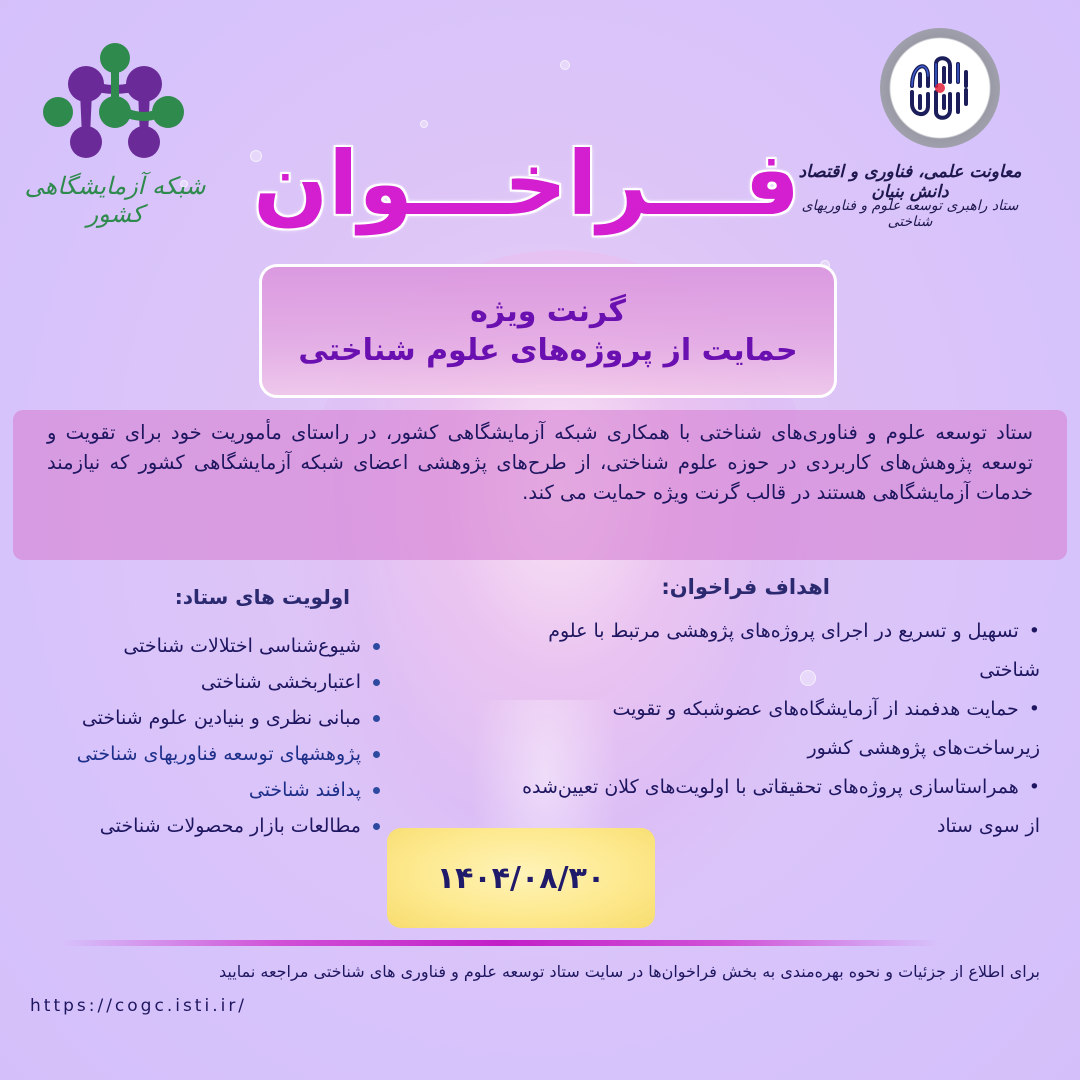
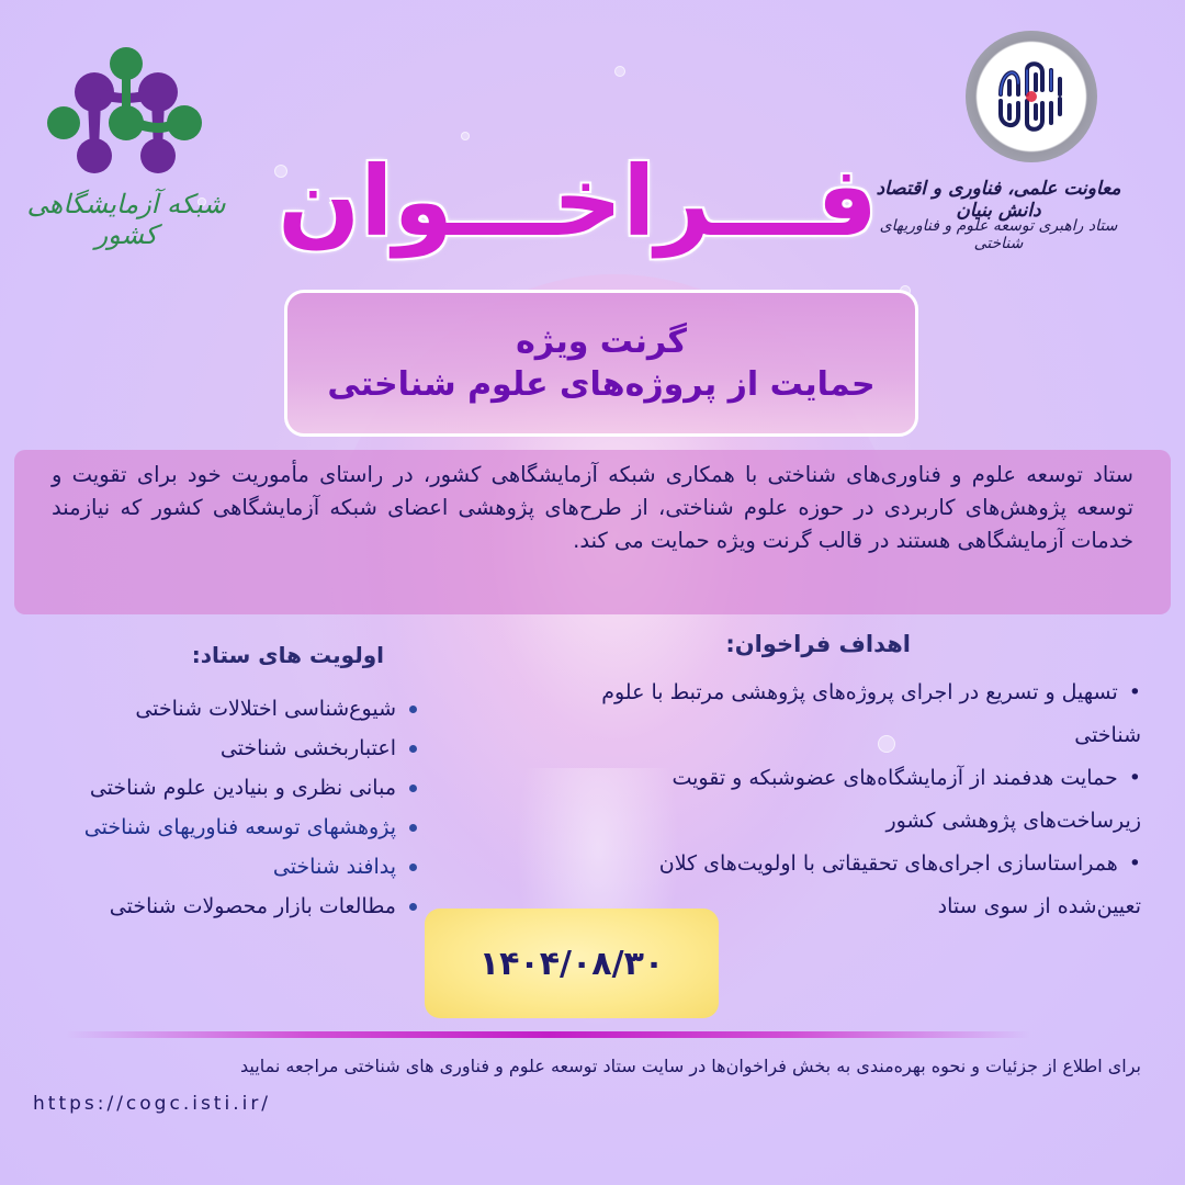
  معاونت علمی، فناوری و اقتصاد دانش بنیان
  ستاد راهبری توسعه علوم و فناوریهای شناختی
  شبکه آزمایشگاهی کشور
  فـــراخـــوان
  گرنت ویژه
  حمایت از پروژه‌های علوم شناختی
  ستاد توسعه علوم و فناوری‌های شناختی با همکاری شبکه آزمایشگاهی کشور، در راستای مأموریت خود برای تقویت و توسعه پژوهش‌های کاربردی در حوزه علوم شناختی، از طرح‌های پژوهشی اعضای شبکه آزمایشگاهی کشور که نیازمند خدمات آزمایشگاهی هستند در قالب گرنت ویژه حمایت می کند.
  اهداف فراخوان:
  •تسهیل و تسریع در اجرای پروژه‌های پژوهشی مرتبط با علوم شناختی
  •حمایت هدفمند از آزمایشگاه‌های عضوشبکه و تقویت زیرساخت‌های پژوهشی کشور
- •همراستاسازی پروژه‌های تحقیقاتی با اولویت‌های کلان تعیین‌شده از سوی ستاد
+ •همراستاسازی اجرای‌های تحقیقاتی با اولویت‌های کلان تعیین‌شده از سوی ستاد
  اولویت های ستاد:
  شیوع‌شناسی اختلالات شناختی
  اعتباربخشی شناختی
  مبانی نظری و بنیادین علوم شناختی
  پژوهشهای توسعه فناوریهای شناختی
  پدافند شناختی
  مطالعات بازار محصولات شناختی
  ۱۴۰۴/۰۸/۳۰
  برای اطلاع از جزئیات و نحوه بهره‌مندی به بخش فراخوان‌ها در سایت ستاد توسعه علوم و فناوری های شناختی مراجعه نمایید
  https://cogc.isti.ir/
